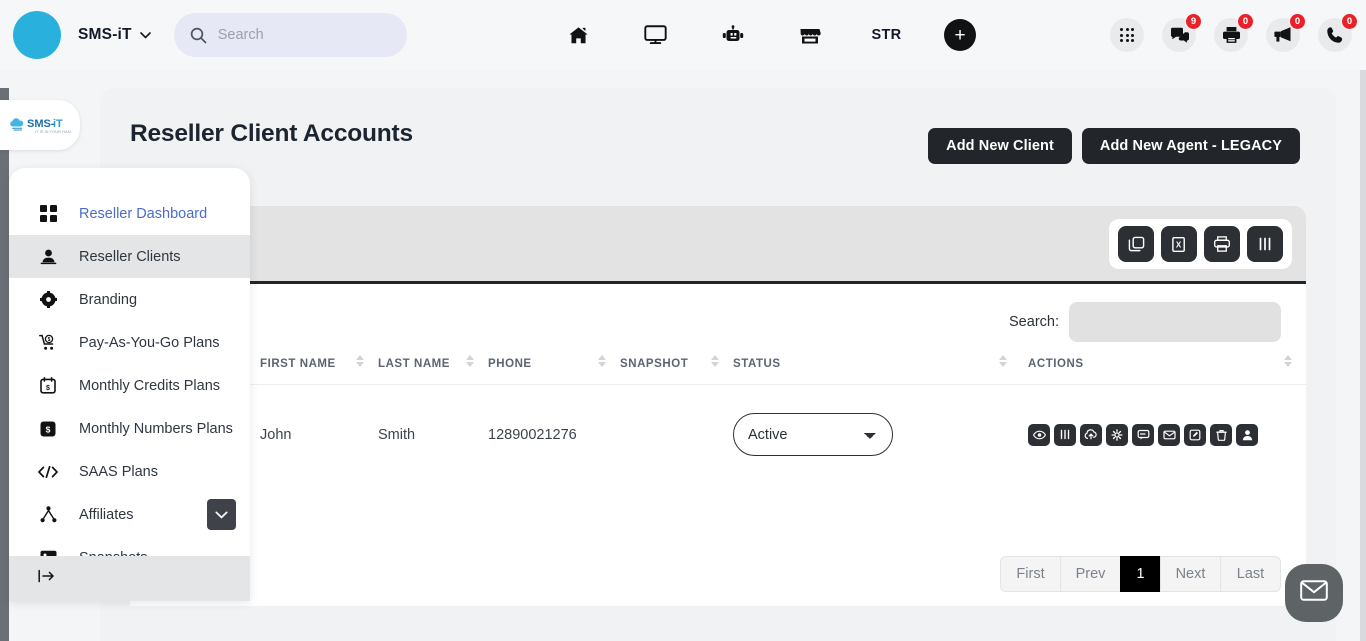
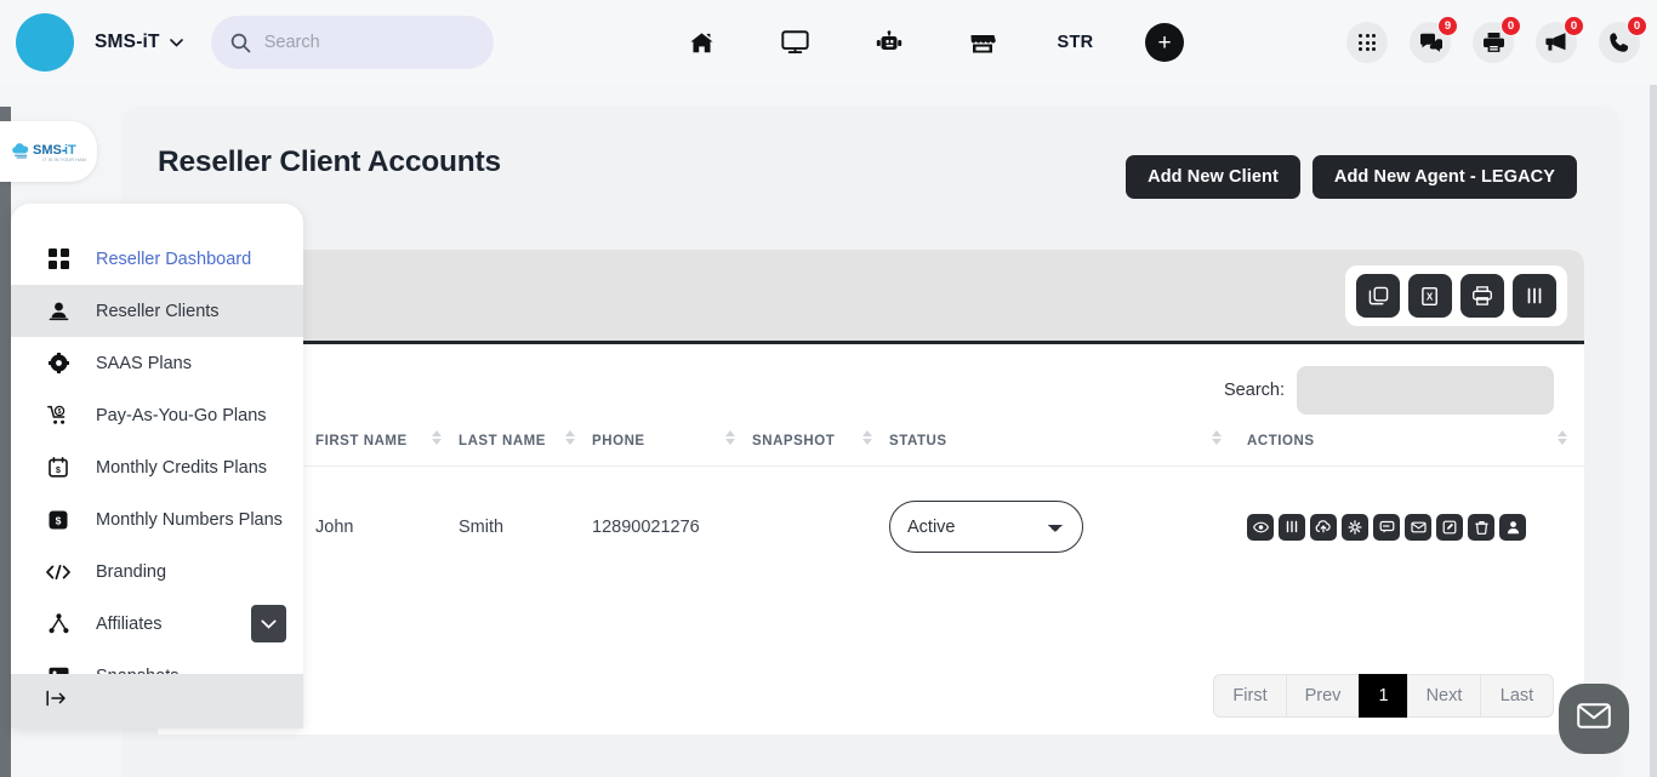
  SMS-iT
  Search
  STR
  +
  9
  0
  0
  0
  Reseller Client Accounts
  Add New Client
  Add New Agent - LEGACY
  X
  Search:
  	FIRST NAME	LAST NAME	PHONE	SNAPSHOT	STATUS	ACTIONS
  	John	Smith	12890021276		Active
  First
  Prev
  1
  Next
  Last
  SMS-
  iT
  Reseller Dashboard
  Reseller Clients
- Branding
+ SAAS Plans
  Pay-As-You-Go Plans
  Monthly Credits Plans
  $
  Monthly Numbers Plans
- SAAS Plans
+ Branding
  Affiliates
